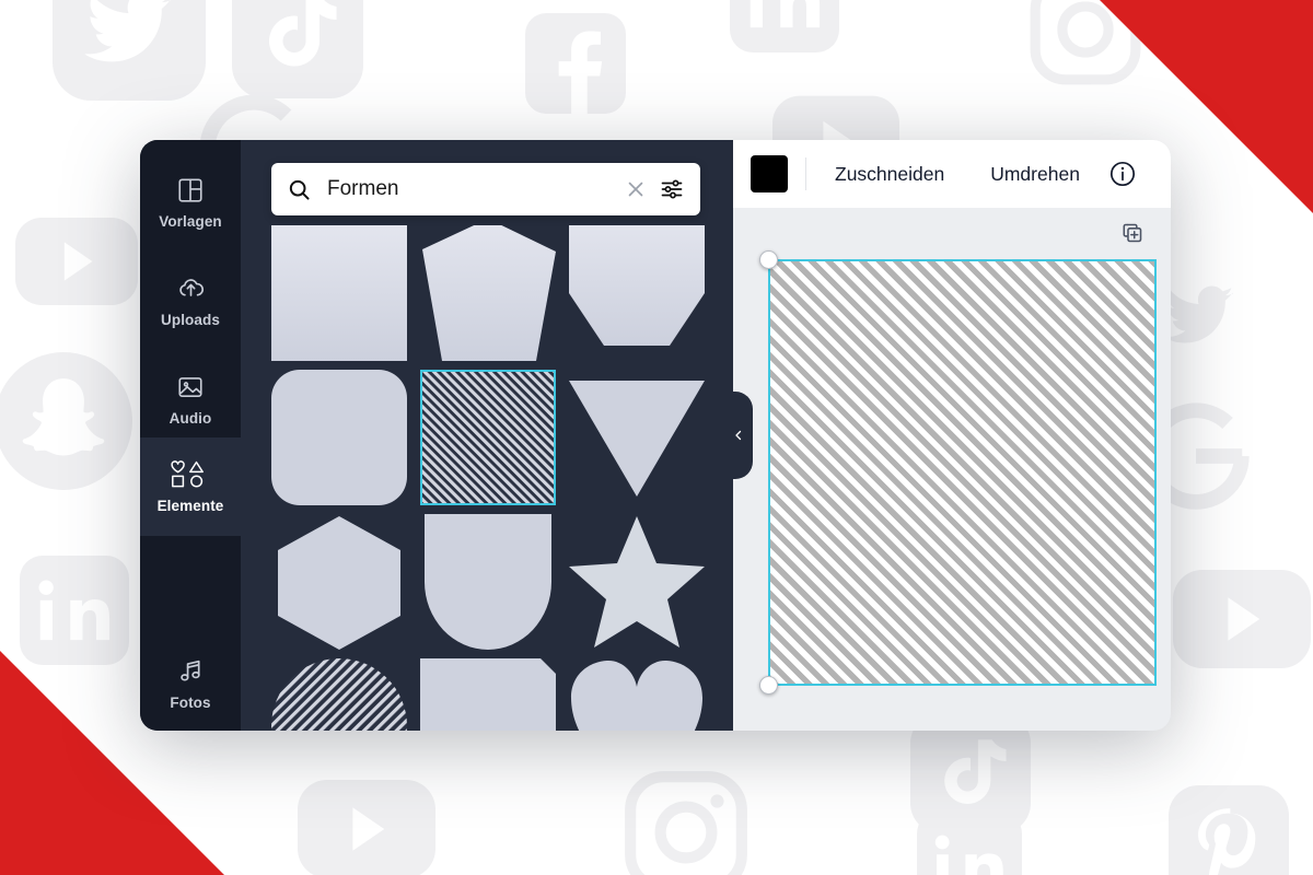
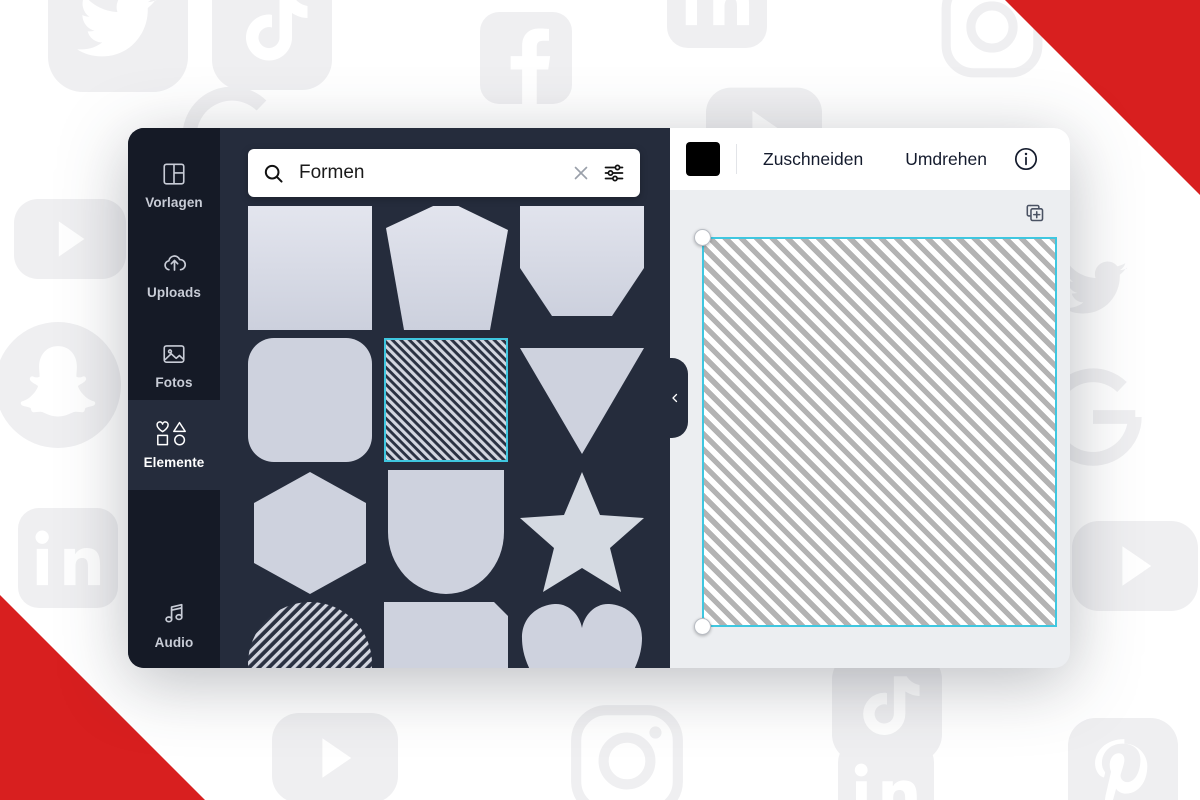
  Zuschneiden
  Umdrehen
  Formen
  Vorlagen
  Uploads
- Audio
+ Fotos
  Elemente
- Fotos
+ Audio
